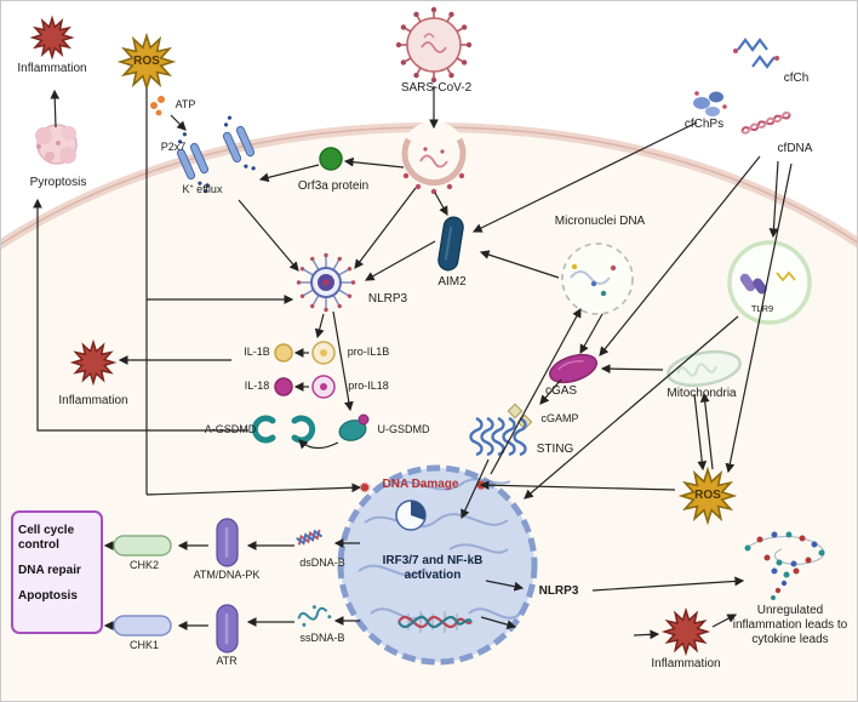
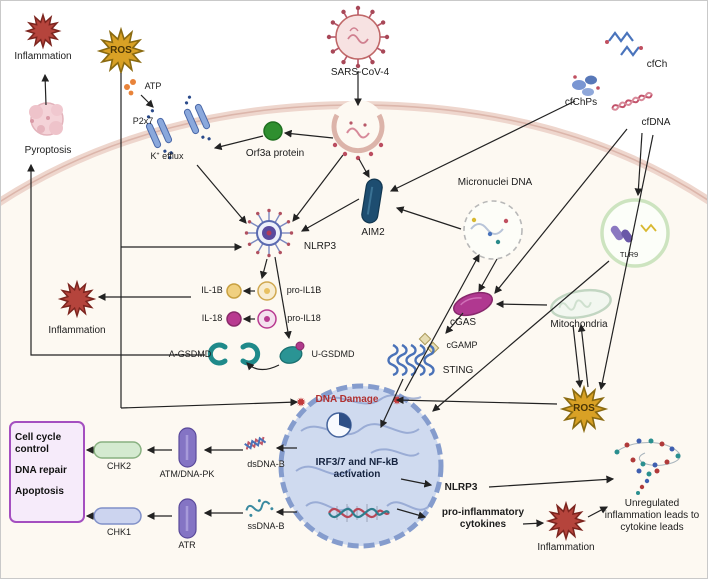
  Inflammation
  ROS
  Pyroptosis
  ATP
  P2x7
  K⁺ efflux
- SARS-CoV-2
+ SARS-CoV-4
  Orf3a protein
  cfChPs
  cfCh
  cfDNA
  AIM2
  NLRP3
  Micronuclei DNA
  TLR9
  IL-1B
  pro-IL1B
  IL-18
  pro-IL18
  A-GSDMD
  U-GSDMD
  cGAS
  Mitochondria
  cGAMP
  STING
  ROS
  Inflammation
  DNA Damage
  IRF3/7 and NF-kB activation
  dsDNA-B
  ssDNA-B
  ATM/DNA-PK
  ATR
  CHK2
  CHK1
  NLRP3
+ pro-inflammatory cytokines
  Inflammation
  Unregulated inflammation leads to cytokine leads
  Cell cycle control
  DNA repair
  Apoptosis
